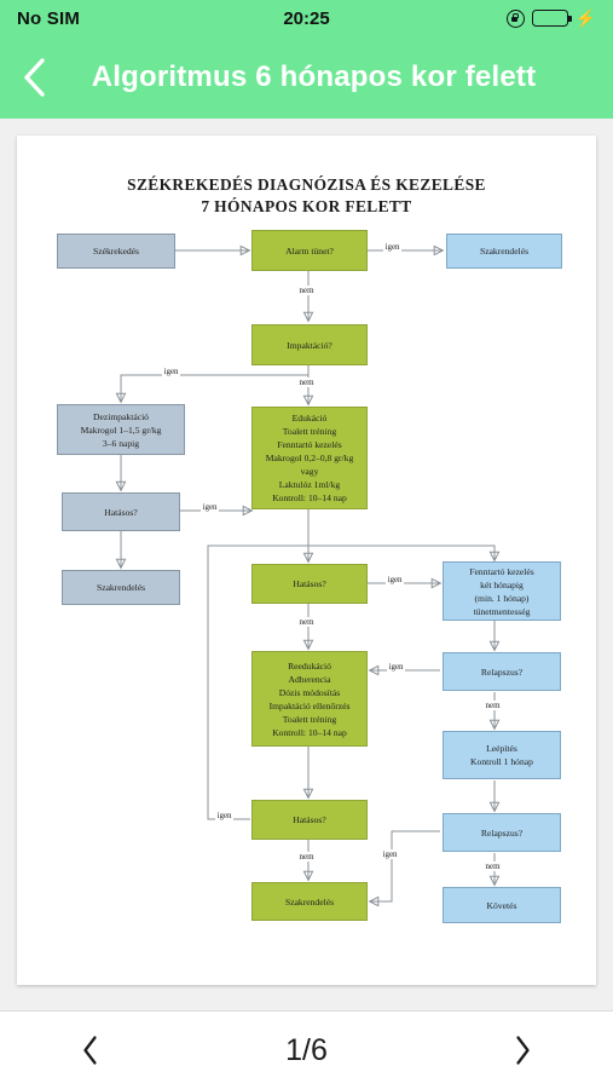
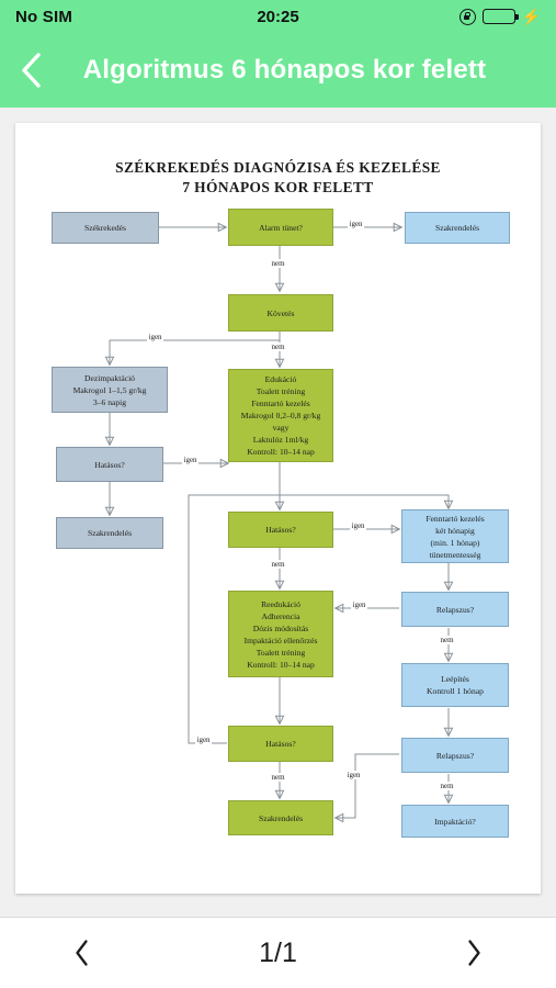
  No SIM
  20:25
  ⚡
  Algoritmus 6 hónapos kor felett
  SZÉKREKEDÉS DIAGNÓZISA ÉS KEZELÉSE
  7 HÓNAPOS KOR FELETT
  Székrekedés
  Alarm tünet?
  Szakrendelés
- Impaktáció?
+ Követés
  Dezimpaktáció
  Makrogol 1–1,5 gr/kg
  3–6 napig
  Edukáció
  Toalett tréning
  Fenntartó kezelés
  Makrogol 0,2–0,8 gr/kg
  vagy
  Laktulóz 1ml/kg
  Kontroll: 10–14 nap
  Hatásos?
  Szakrendelés
  Hatásos?
  Fenntartó kezelés
  két hónapig
  (min. 1 hónap)
  tünetmentesség
  Reedukáció
  Adherencia
  Dózis módosítás
  Impaktáció ellenőrzés
  Toalett tréning
  Kontroll: 10–14 nap
  Relapszus?
  Leépítés
  Kontroll 1 hónap
  Hatásos?
  Relapszus?
  Szakrendelés
- Követés
+ Impaktáció?
  igen
  nem
  igen
  nem
  igen
  igen
  nem
  igen
  nem
  igen
  nem
  igen
  nem
- 1/6
+ 1/1
